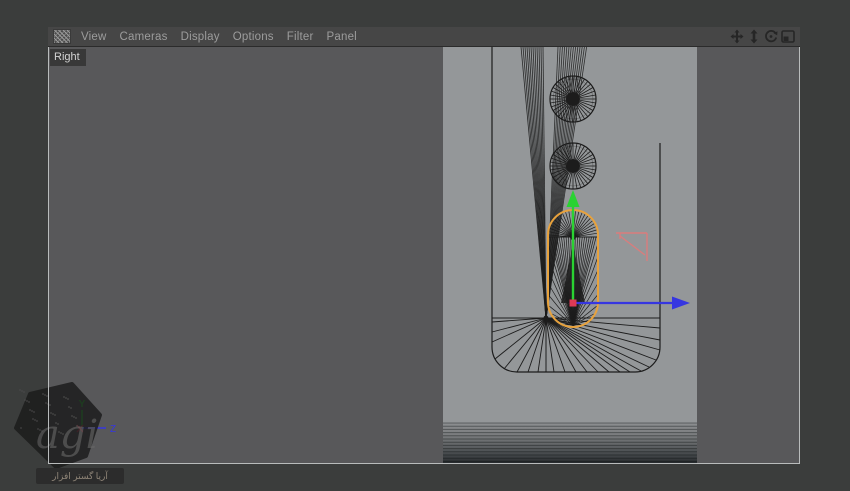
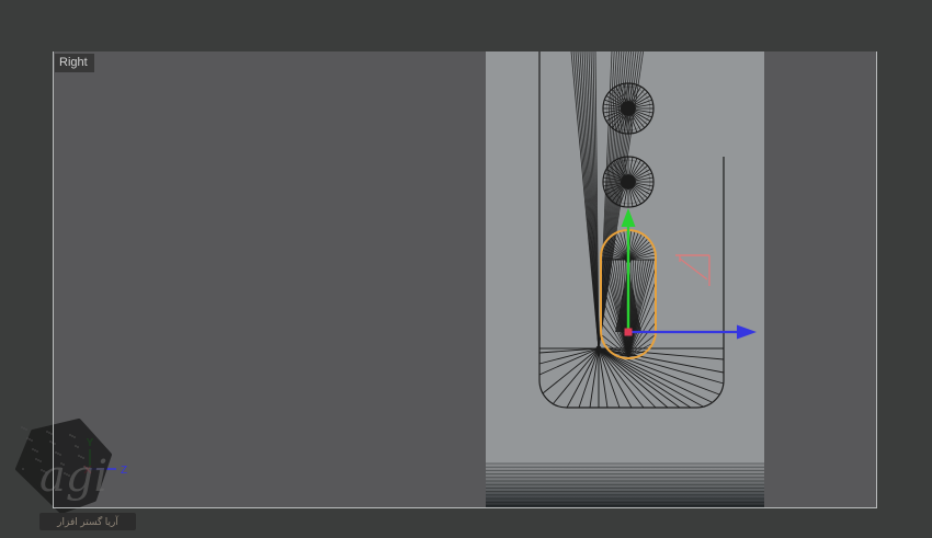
- View
- Cameras
- Display
- Options
- Filter
- Panel
  Z
  Right
  agi
  آریا گستر افزار
